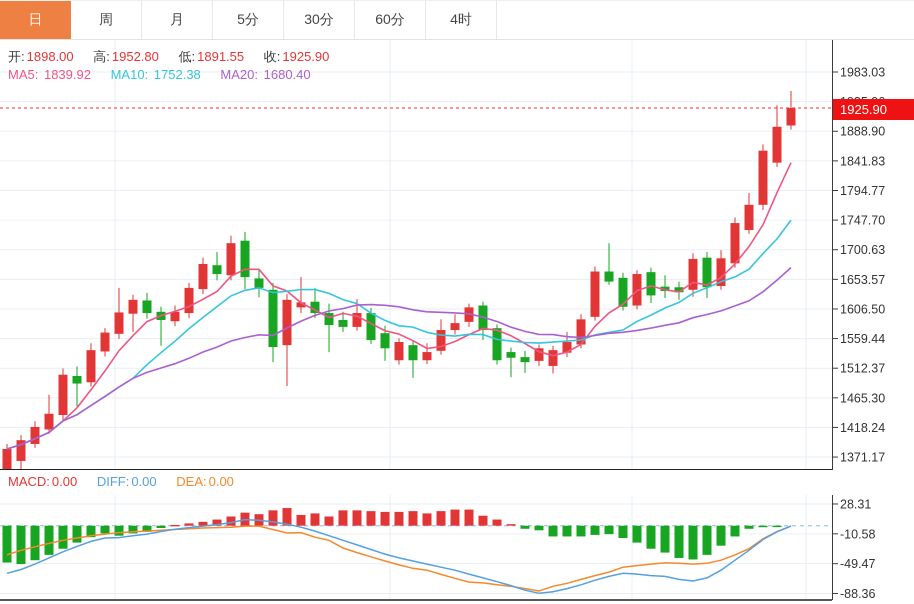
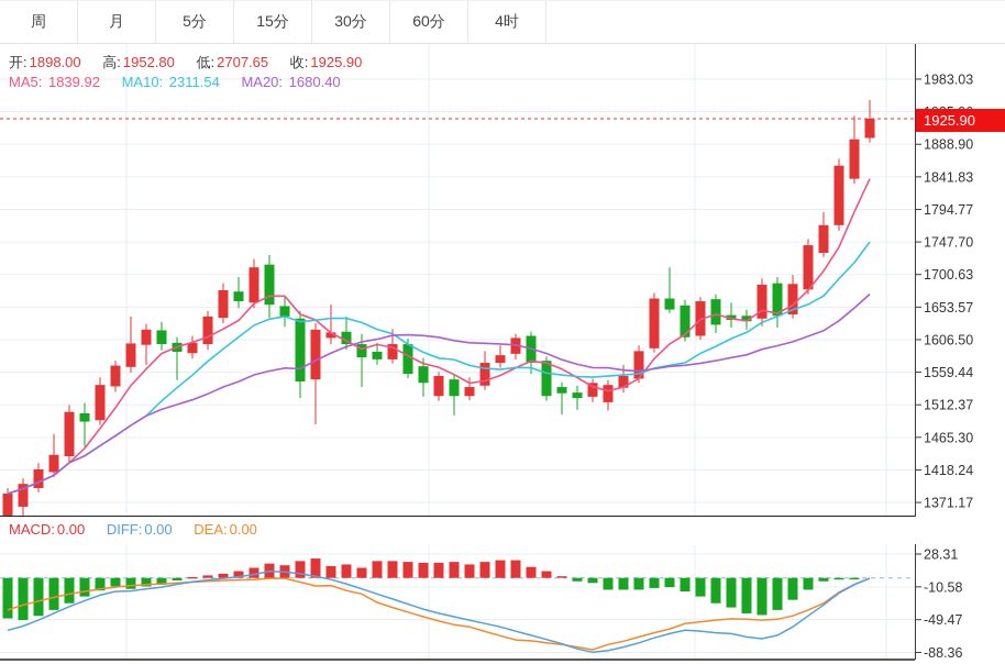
- 日
  周
  月
  5分
+ 15分
  30分
  60分
  4时
  1983.03
  1888.90
  1841.83
  1794.77
  1747.70
  1700.63
  1653.57
  1606.50
  1559.44
  1512.37
  1465.30
  1418.24
  1371.17
- 开: 1898.00 高: 1952.80 低: 1891.55 收: 1925.90
+ 开: 1898.00 高: 1952.80 低: 2707.65 收: 1925.90
- MA5: 1839.92 MA10: 1752.38 MA20: 1680.40
+ MA5: 1839.92 MA10: 2311.54 MA20: 1680.40
  1925.90
  MACD: 0.00 DIFF: 0.00 DEA: 0.00
  28.31
  -10.58
  -49.47
  -88.36
